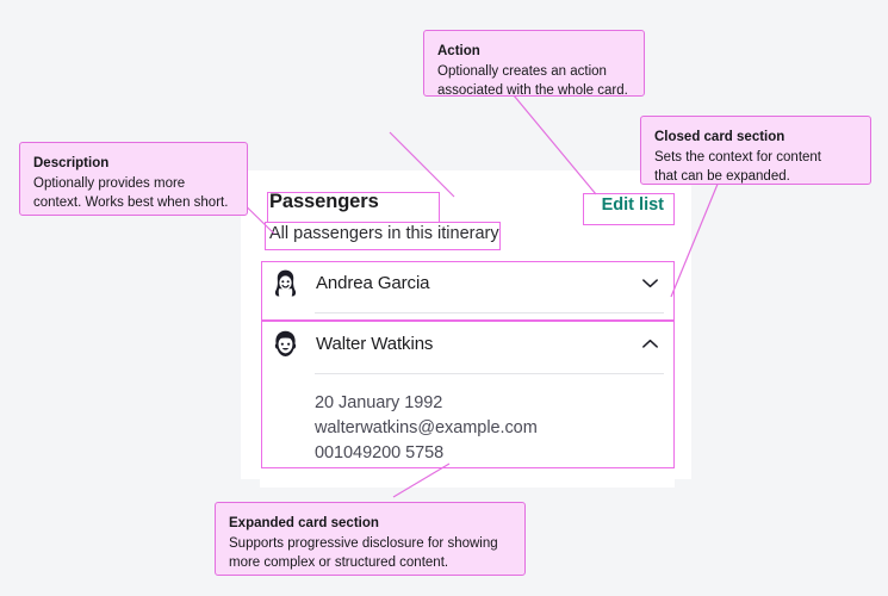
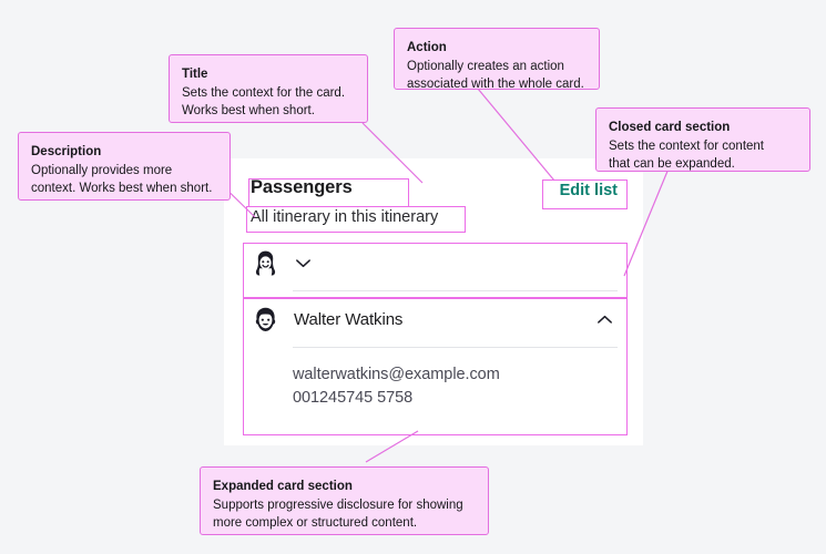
  Passengers
- All passengers in this itinerary
+ All itinerary in this itinerary
  Edit list
- Andrea Garcia
  Walter Watkins
- 20 January 1992
  walterwatkins@example.com
- 001049200 5758
+ 001245745 5758
+ Title
+ Sets the context for the card.
+ Works best when short.
  Action
  Optionally creates an action
  associated with the whole card.
  Description
  Optionally provides more
  context. Works best when short.
  Closed card section
  Sets the context for content
  that can be expanded.
  Expanded card section
  Supports progressive disclosure for showing
  more complex or structured content.
